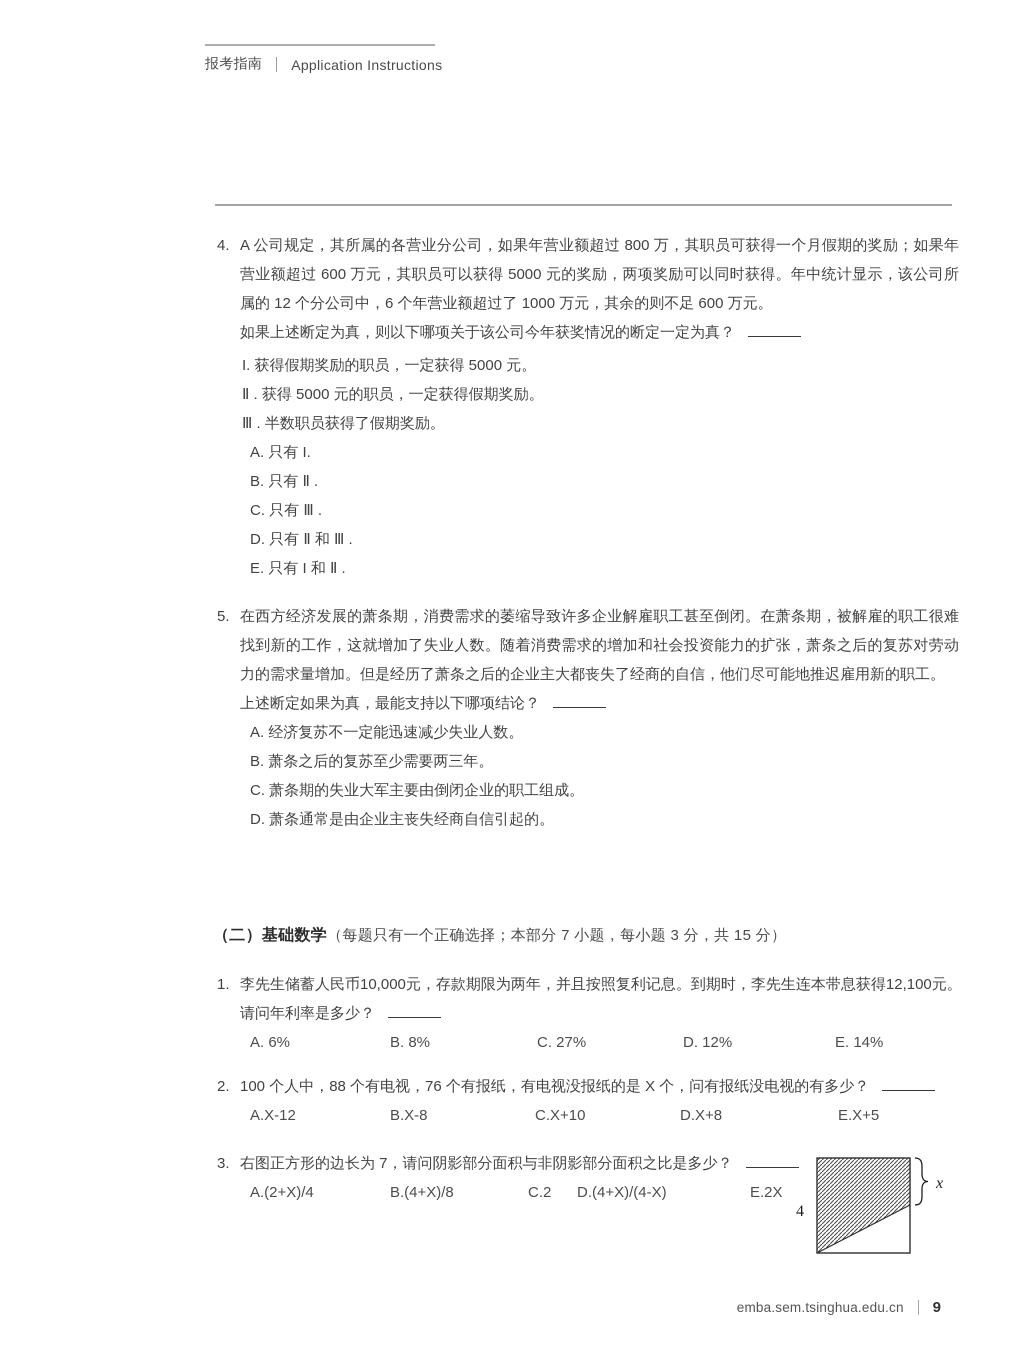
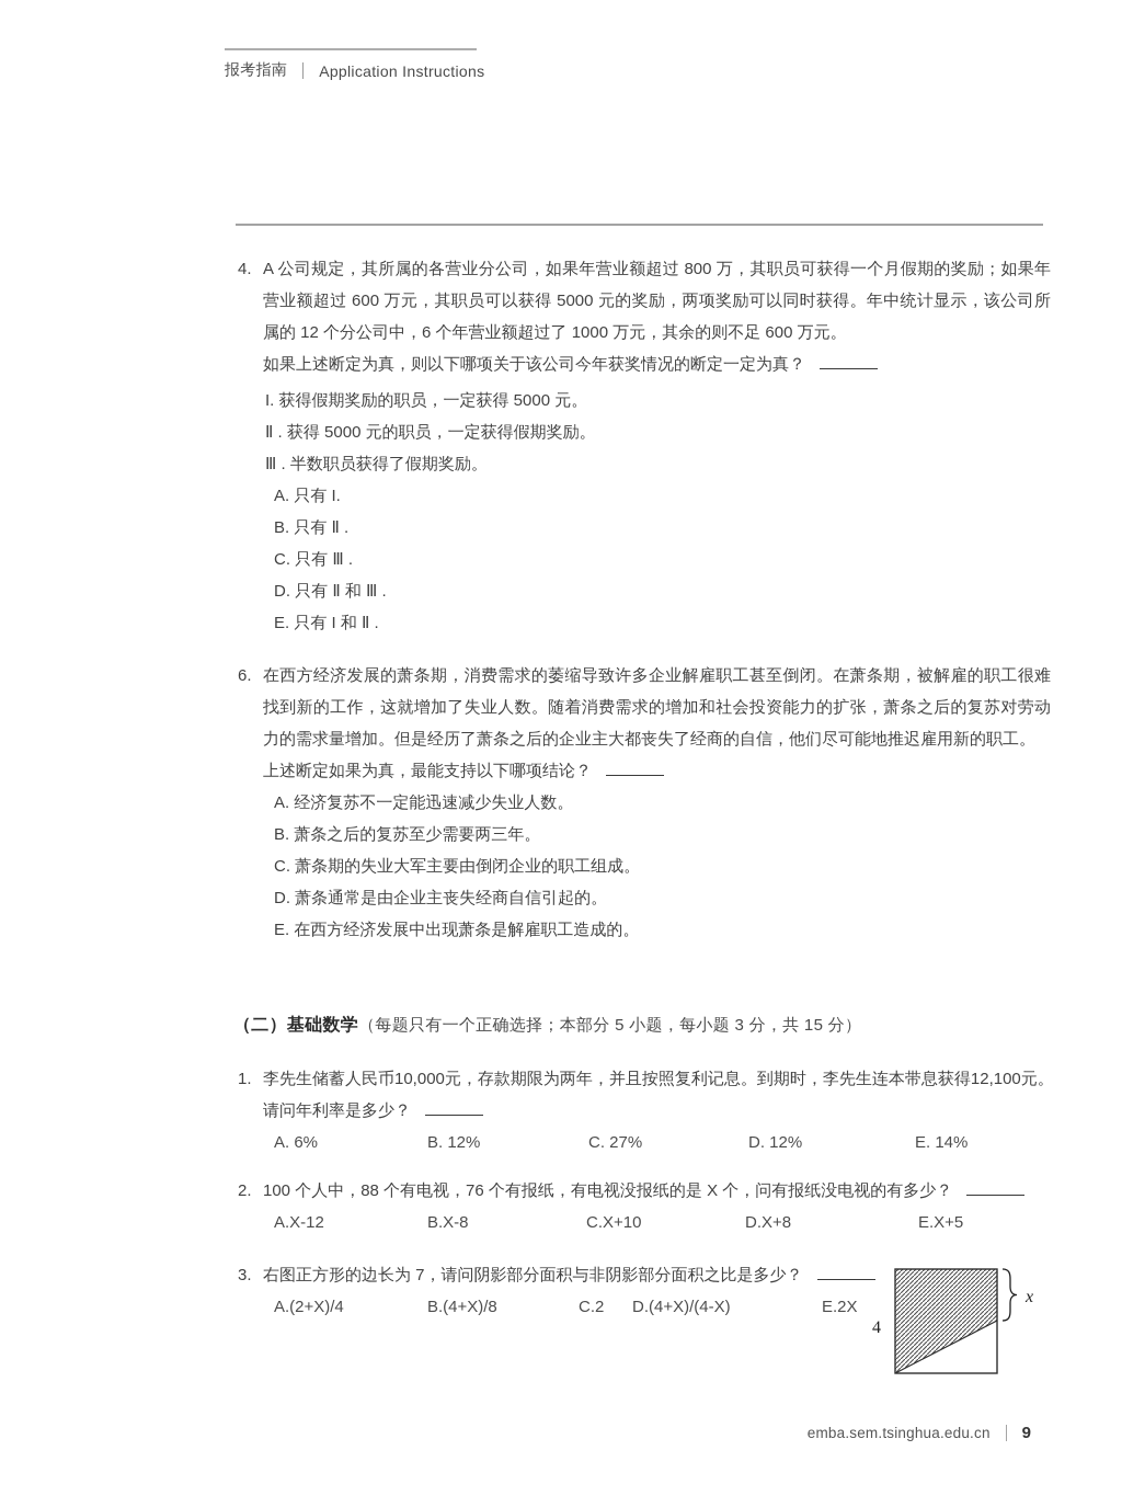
  报考指南
  Application Instructions
  4.
  A 公司规定，其所属的各营业分公司，如果年营业额超过 800 万，其职员可获得一个月假期的奖励；如果年营业额超过 600 万元，其职员可以获得 5000 元的奖励，两项奖励可以同时获得。年中统计显示，该公司所属的 12 个分公司中，6 个年营业额超过了 1000 万元，其余的则不足 600 万元。
  如果上述断定为真，则以下哪项关于该公司今年获奖情况的断定一定为真？
  I. 获得假期奖励的职员，一定获得 5000 元。
  Ⅱ . 获得 5000 元的职员，一定获得假期奖励。
  Ⅲ . 半数职员获得了假期奖励。
  A. 只有 I.
  B. 只有 Ⅱ .
  C. 只有 Ⅲ .
  D. 只有 Ⅱ 和 Ⅲ .
  E. 只有 I 和 Ⅱ .
- 5.
+ 6.
  在西方经济发展的萧条期，消费需求的萎缩导致许多企业解雇职工甚至倒闭。在萧条期，被解雇的职工很难找到新的工作，这就增加了失业人数。随着消费需求的增加和社会投资能力的扩张，萧条之后的复苏对劳动力的需求量增加。但是经历了萧条之后的企业主大都丧失了经商的自信，他们尽可能地推迟雇用新的职工。
  上述断定如果为真，最能支持以下哪项结论？
  A. 经济复苏不一定能迅速减少失业人数。
  B. 萧条之后的复苏至少需要两三年。
  C. 萧条期的失业大军主要由倒闭企业的职工组成。
  D. 萧条通常是由企业主丧失经商自信引起的。
+ E. 在西方经济发展中出现萧条是解雇职工造成的。
- （二）基础数学（每题只有一个正确选择；本部分 7 小题，每小题 3 分，共 15 分）
+ （二）基础数学（每题只有一个正确选择；本部分 5 小题，每小题 3 分，共 15 分）
  1.
  李先生储蓄人民币10,000元，存款期限为两年，并且按照复利记息。到期时，李先生连本带息获得12,100元。
  请问年利率是多少？
  A. 6%
- B. 8%
+ B. 12%
  C. 27%
  D. 12%
  E. 14%
  2.
  100 个人中，88 个有电视，76 个有报纸，有电视没报纸的是 X 个，问有报纸没电视的有多少？
  A.X-12
  B.X-8
  C.X+10
  D.X+8
  E.X+5
  3.
  右图正方形的边长为 7，请问阴影部分面积与非阴影部分面积之比是多少？
  A.(2+X)/4
  B.(4+X)/8
  C.2
  D.(4+X)/(4-X)
  E.2X
  4
  x
  emba.sem.tsinghua.edu.cn
  9
